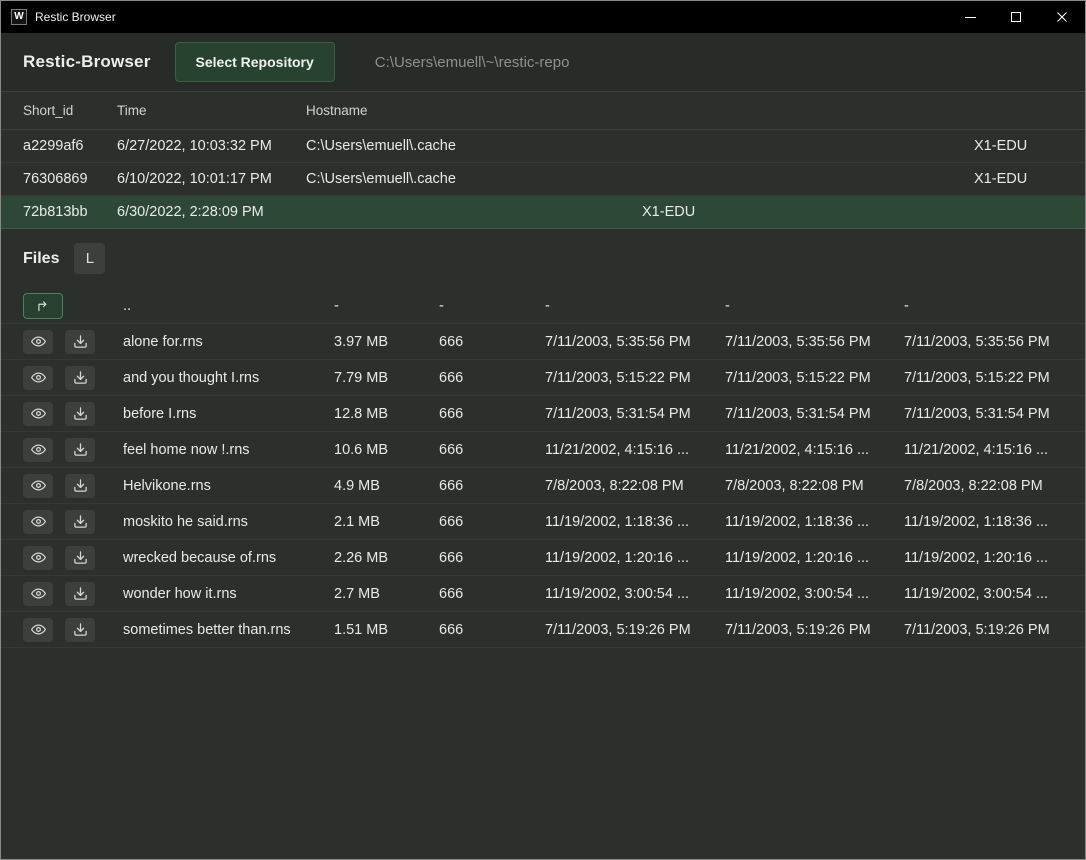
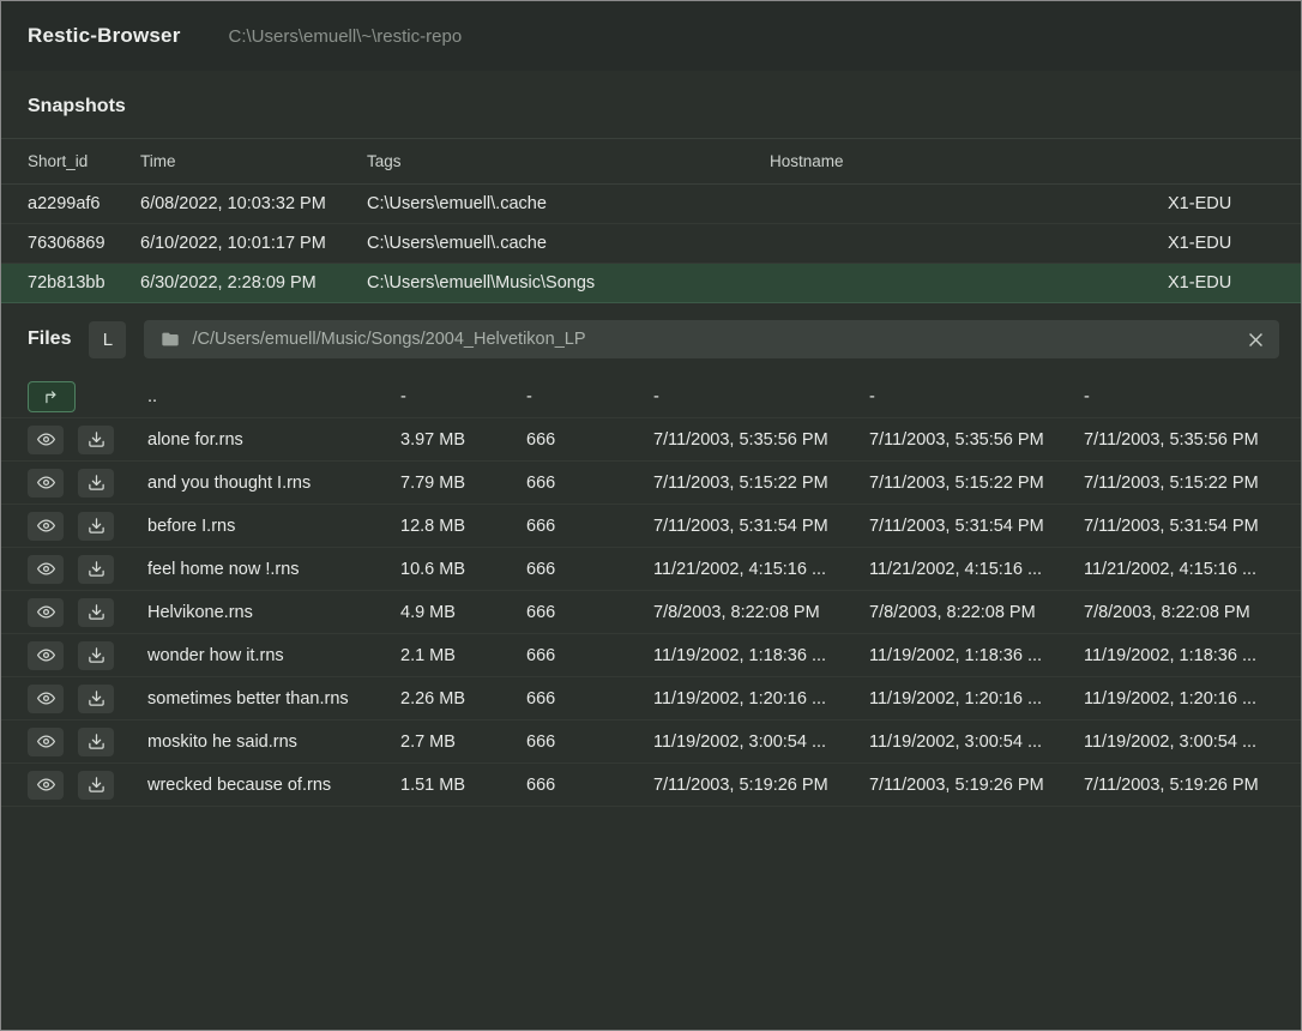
- W
- Restic Browser
  Restic-Browser
- Select Repository
  C:\Users\emuell\~\restic-repo
+ Snapshots
  Short_id
  Time
+ Tags
  Hostname
  a2299af6
- 6/27/2022, 10:03:32 PM
+ 6/08/2022, 10:03:32 PM
  C:\Users\emuell\.cache
  X1-EDU
  76306869
  6/10/2022, 10:01:17 PM
  C:\Users\emuell\.cache
  X1-EDU
  72b813bb
  6/30/2022, 2:28:09 PM
+ C:\Users\emuell\Music\Songs
  X1-EDU
  Files
  L
+ /C/Users/emuell/Music/Songs/2004_Helvetikon_LP
  ..
  -
  -
  -
  -
  -
  alone for.rns
  3.97 MB
  666
  7/11/2003, 5:35:56 PM
  7/11/2003, 5:35:56 PM
  7/11/2003, 5:35:56 PM
  and you thought I.rns
  7.79 MB
  666
  7/11/2003, 5:15:22 PM
  7/11/2003, 5:15:22 PM
  7/11/2003, 5:15:22 PM
  before I.rns
  12.8 MB
  666
  7/11/2003, 5:31:54 PM
  7/11/2003, 5:31:54 PM
  7/11/2003, 5:31:54 PM
  feel home now !.rns
  10.6 MB
  666
  11/21/2002, 4:15:16 ...
  11/21/2002, 4:15:16 ...
  11/21/2002, 4:15:16 ...
  Helvikone.rns
  4.9 MB
  666
  7/8/2003, 8:22:08 PM
  7/8/2003, 8:22:08 PM
  7/8/2003, 8:22:08 PM
- moskito he said.rns
+ wonder how it.rns
  2.1 MB
  666
  11/19/2002, 1:18:36 ...
  11/19/2002, 1:18:36 ...
  11/19/2002, 1:18:36 ...
- wrecked because of.rns
+ sometimes better than.rns
  2.26 MB
  666
  11/19/2002, 1:20:16 ...
  11/19/2002, 1:20:16 ...
  11/19/2002, 1:20:16 ...
- wonder how it.rns
+ moskito he said.rns
  2.7 MB
  666
  11/19/2002, 3:00:54 ...
  11/19/2002, 3:00:54 ...
  11/19/2002, 3:00:54 ...
- sometimes better than.rns
+ wrecked because of.rns
  1.51 MB
  666
  7/11/2003, 5:19:26 PM
  7/11/2003, 5:19:26 PM
  7/11/2003, 5:19:26 PM
